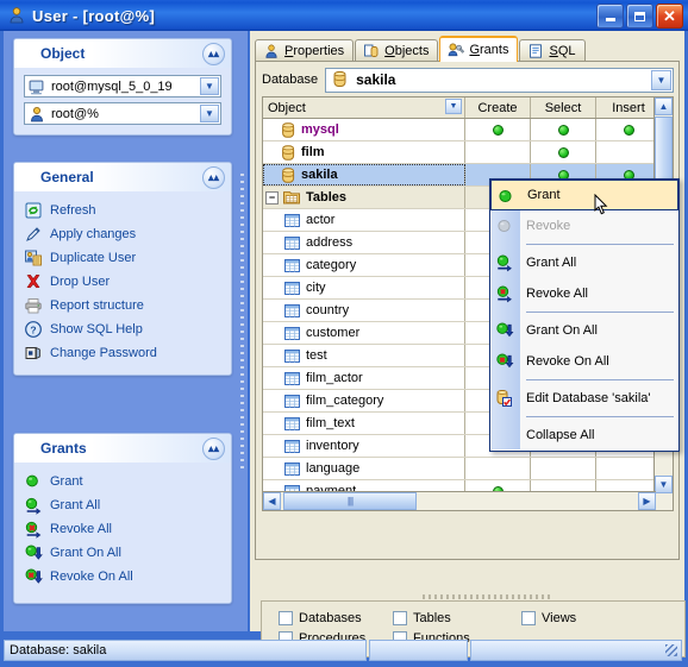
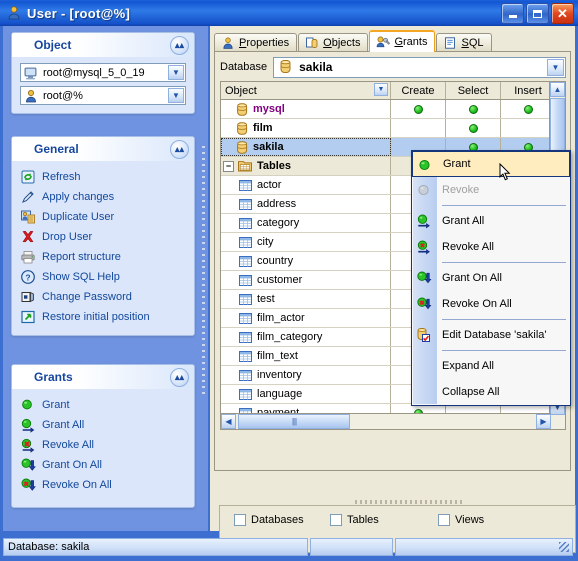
  User - [root@%]
  ✕
  Object
  ▴▴
  root@mysql_5_0_19
  ▼
  root@%
  ▼
  General
  ▴▴
  Refresh
  Apply changes
  Duplicate User
  Drop User
  Report structure
  ?
  Show SQL Help
  Change Password
+ Restore initial position
  Grants
  ▴▴
  Grant
  Grant All
  Revoke All
  Grant On All
  Revoke On All
  Properties
  Objects
  Grants
  SQL
  Database
  sakila
  ▼
  Object
  Create
  Select
  Insert
  mysql
  film
  sakila
  −
  Tables
  actor
  address
  category
  city
  country
  customer
  test
  film_actor
  film_category
  film_text
  inventory
  language
  ▲
  ▼
  ◀
  ||||
  ▶
  Databases
  Tables
  Views
- Procedures
- Functions
  Database: sakila
  Grant
  Revoke
  Grant All
  Revoke All
  Grant On All
  Revoke On All
  Edit Database 'sakila'
+ Expand All
  Collapse All
